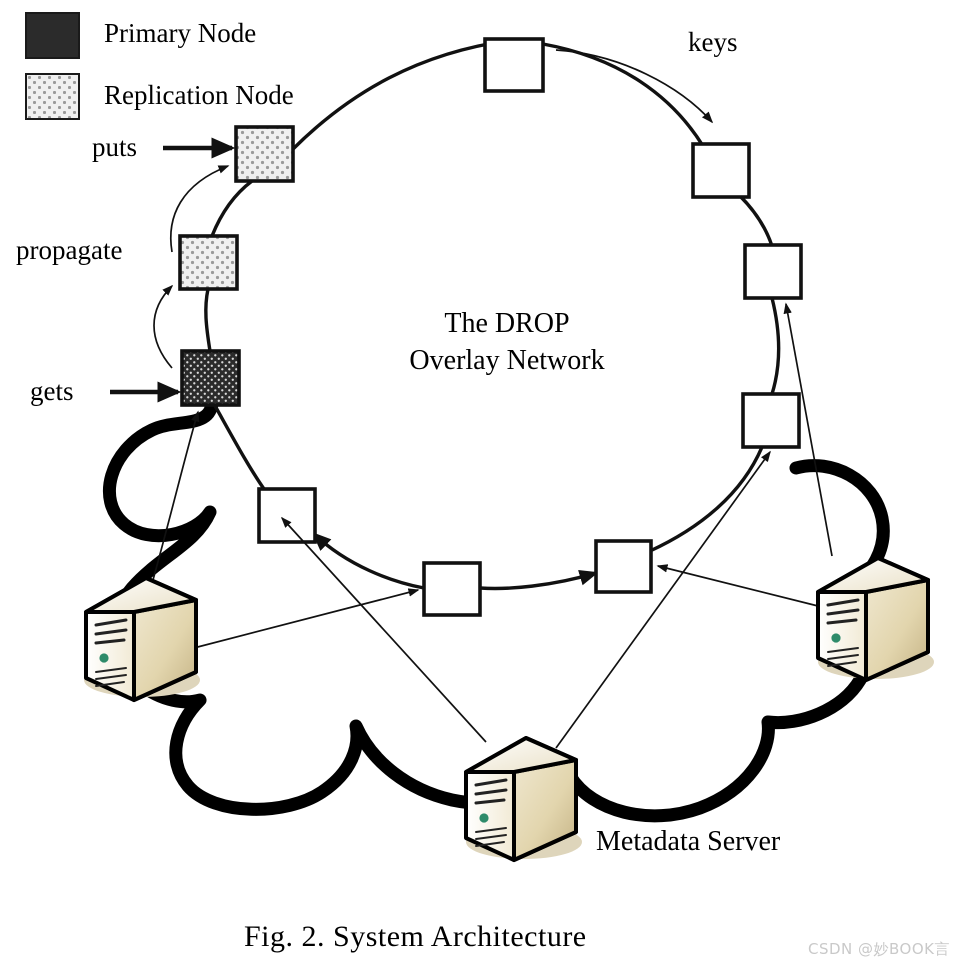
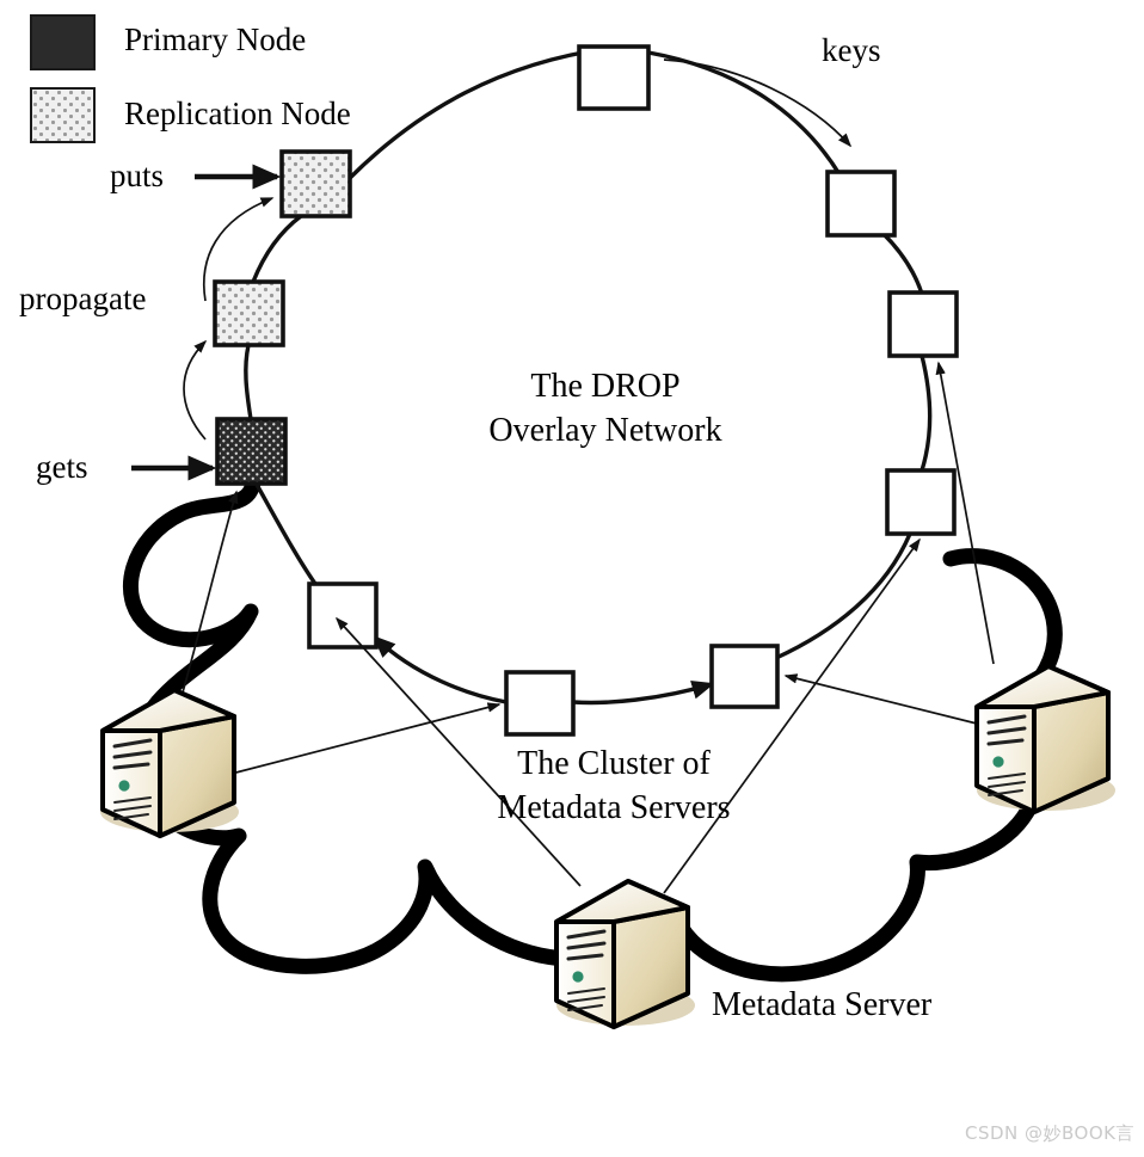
  Primary Node
  Replication Node
  puts
  propagate
  gets
  keys
  The DROP
  Overlay Network
+ The Cluster of
+ Metadata Servers
  Metadata Server
- Fig. 2. System Architecture
  CSDN @妙BOOK言
